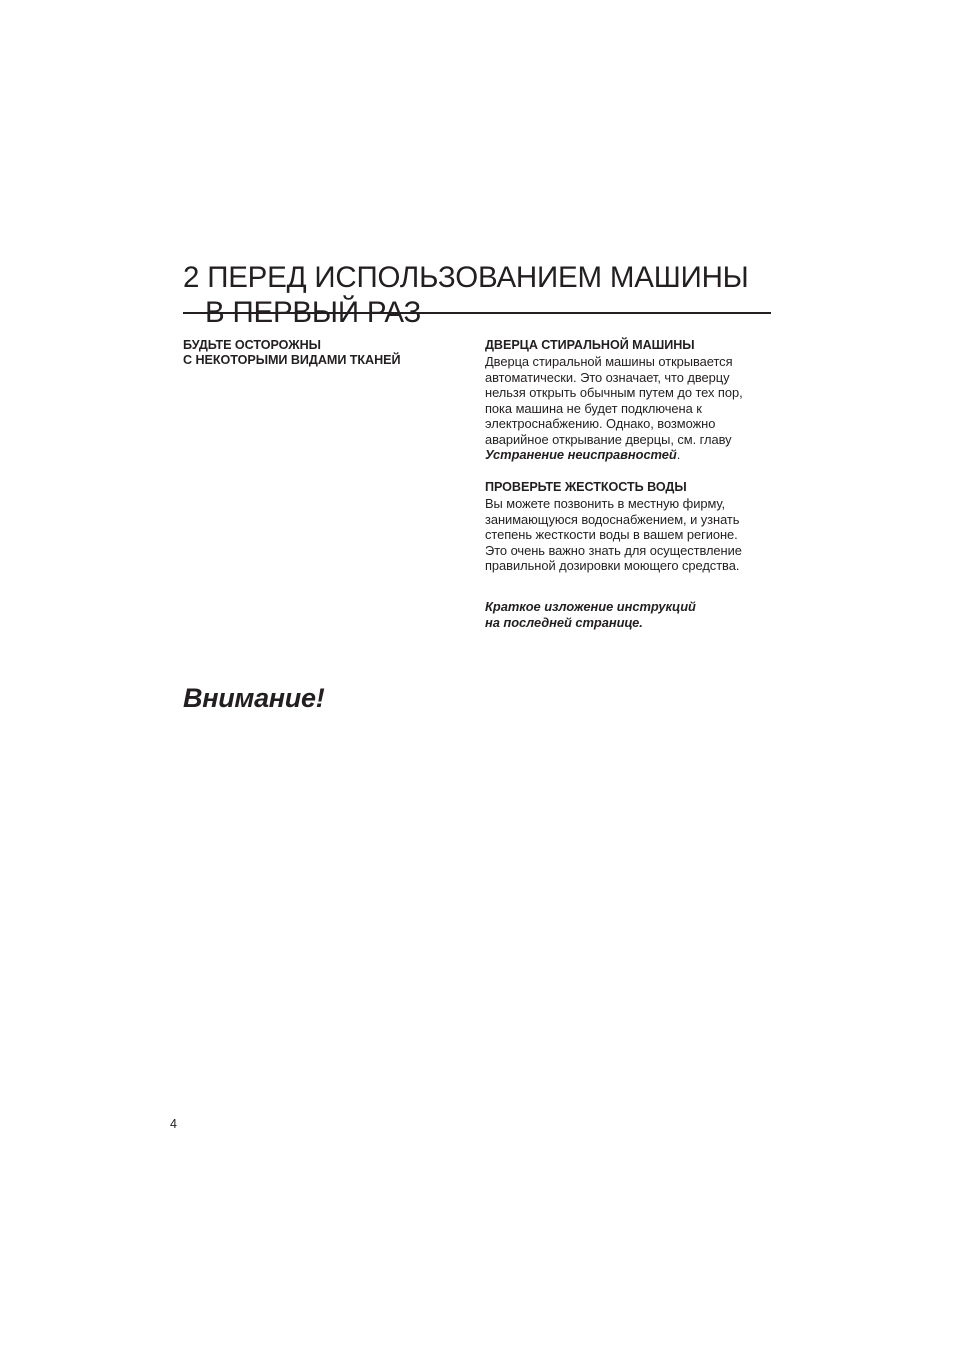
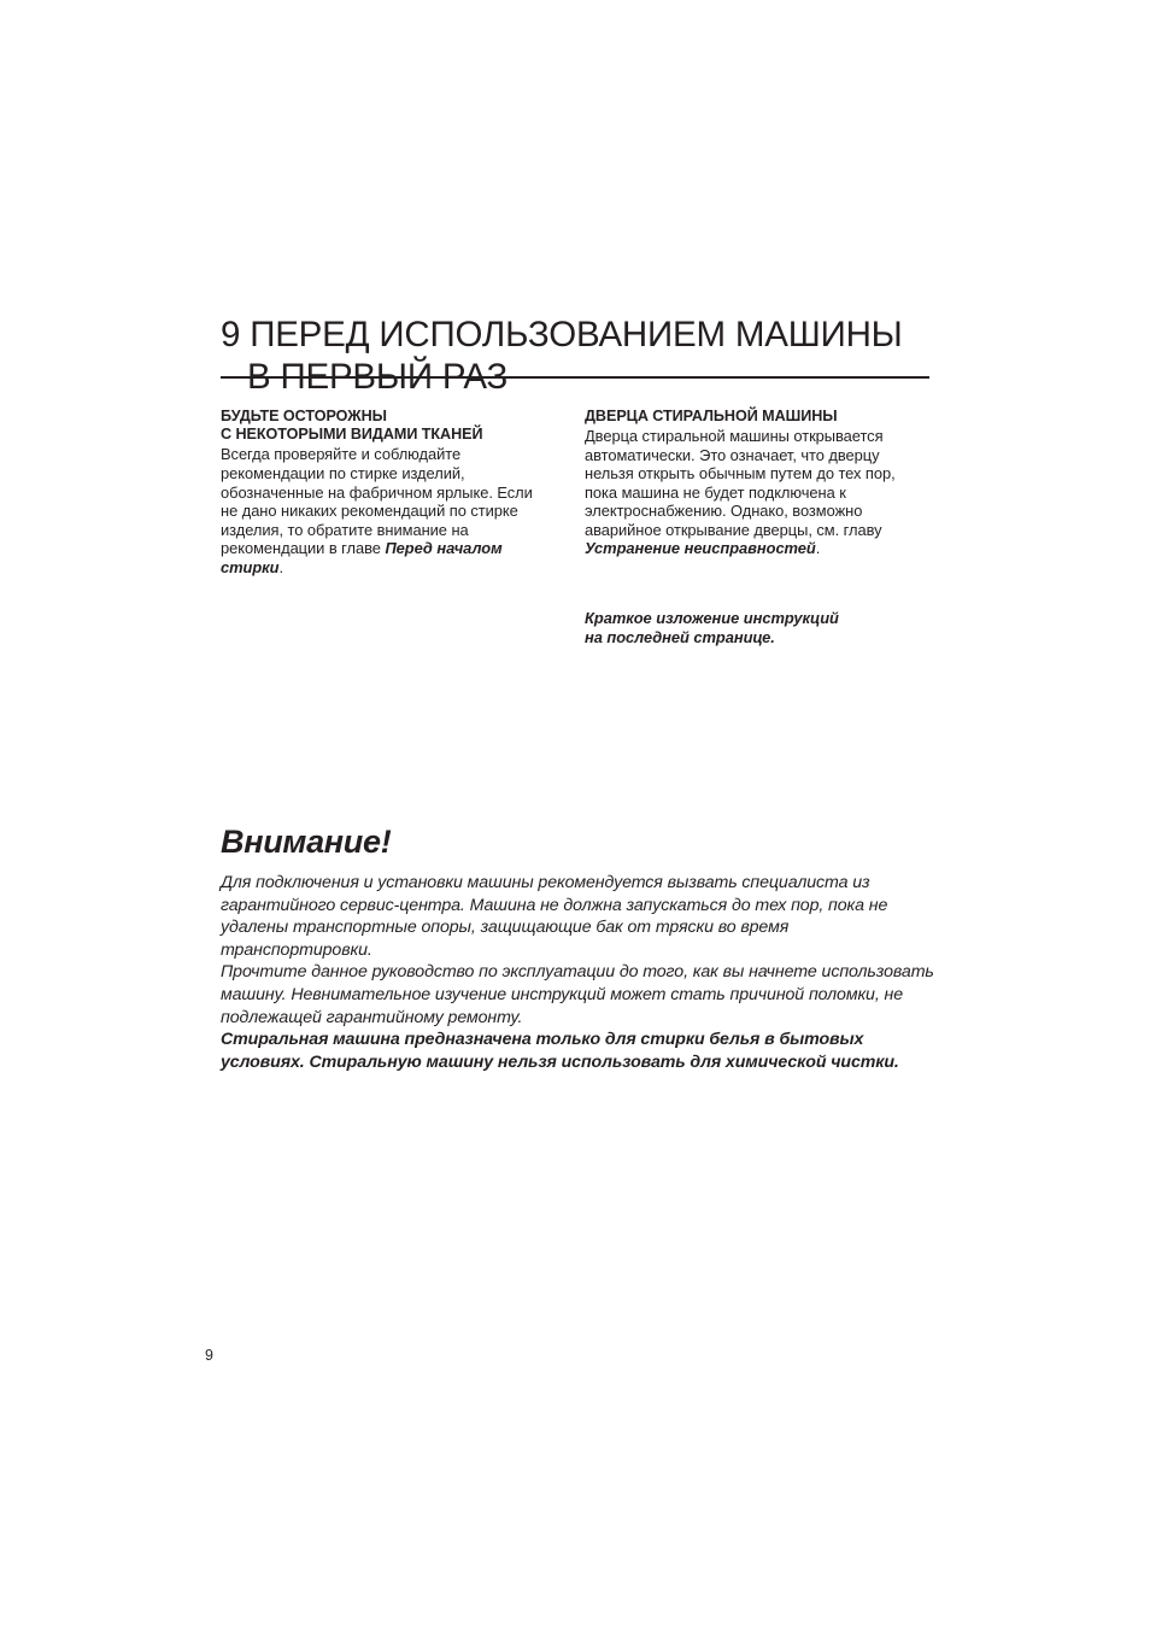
- 2 ПЕРЕД ИСПОЛЬЗОВАНИЕМ МАШИНЫ
+ 9 ПЕРЕД ИСПОЛЬЗОВАНИЕМ МАШИНЫ
  БУДЬТЕ ОСТОРОЖНЫ
  С НЕКОТОРЫМИ ВИДАМИ ТКАНЕЙ
+ Всегда проверяйте и соблюдайте рекомендации по стирке изделий, обозначенные на фабричном ярлыке. Если не дано никаких рекомендаций по стирке изделия, то обратите внимание на рекомендации в главе Перед началом стирки.
  ДВЕРЦА СТИРАЛЬНОЙ МАШИНЫ
  Дверца стиральной машины открывается автоматически. Это означает, что дверцу нельзя открыть обычным путем до тех пор, пока машина не будет подключена к электроснабжению. Однако, возможно аварийное открывание дверцы, см. главу Устранение неисправностей.
- ПРОВЕРЬТЕ ЖЕСТКОСТЬ ВОДЫ
- Вы можете позвонить в местную фирму, занимающуюся водоснабжением, и узнать степень жесткости воды в вашем регионе. Это очень важно знать для осуществление правильной дозировки моющего средства.
  Краткое изложение инструкций
  на последней странице.
  Внимание!
+ Для подключения и установки машины рекомендуется вызвать специалиста из гарантийного сервис-центра. Машина не должна запускаться до тех пор, пока не удалены транспортные опоры, защищающие бак от тряски во время транспортировки.
+ Прочтите данное руководство по эксплуатации до того, как вы начнете использовать машину. Невнимательное изучение инструкций может стать причиной поломки, не подлежащей гарантийному ремонту.
+ Стиральная машина предназначена только для стирки белья в бытовых условиях. Стиральную машину нельзя использовать для химической чистки.
- 4
+ 9
